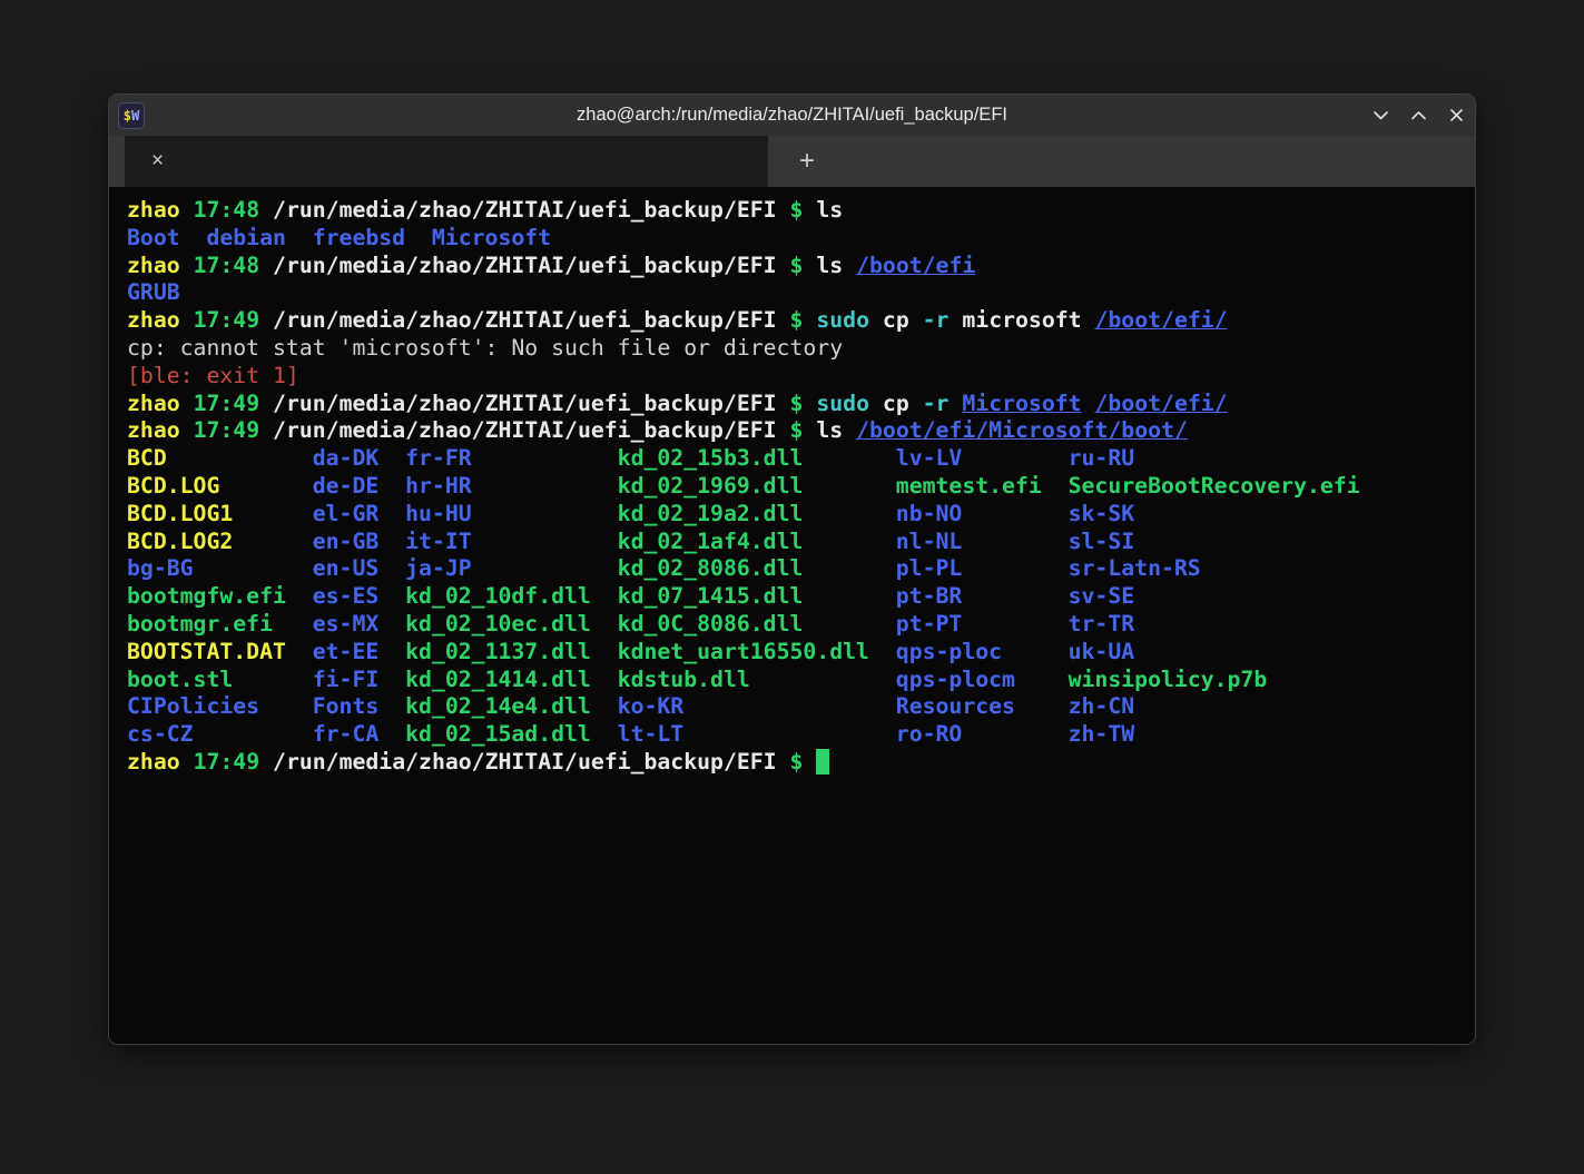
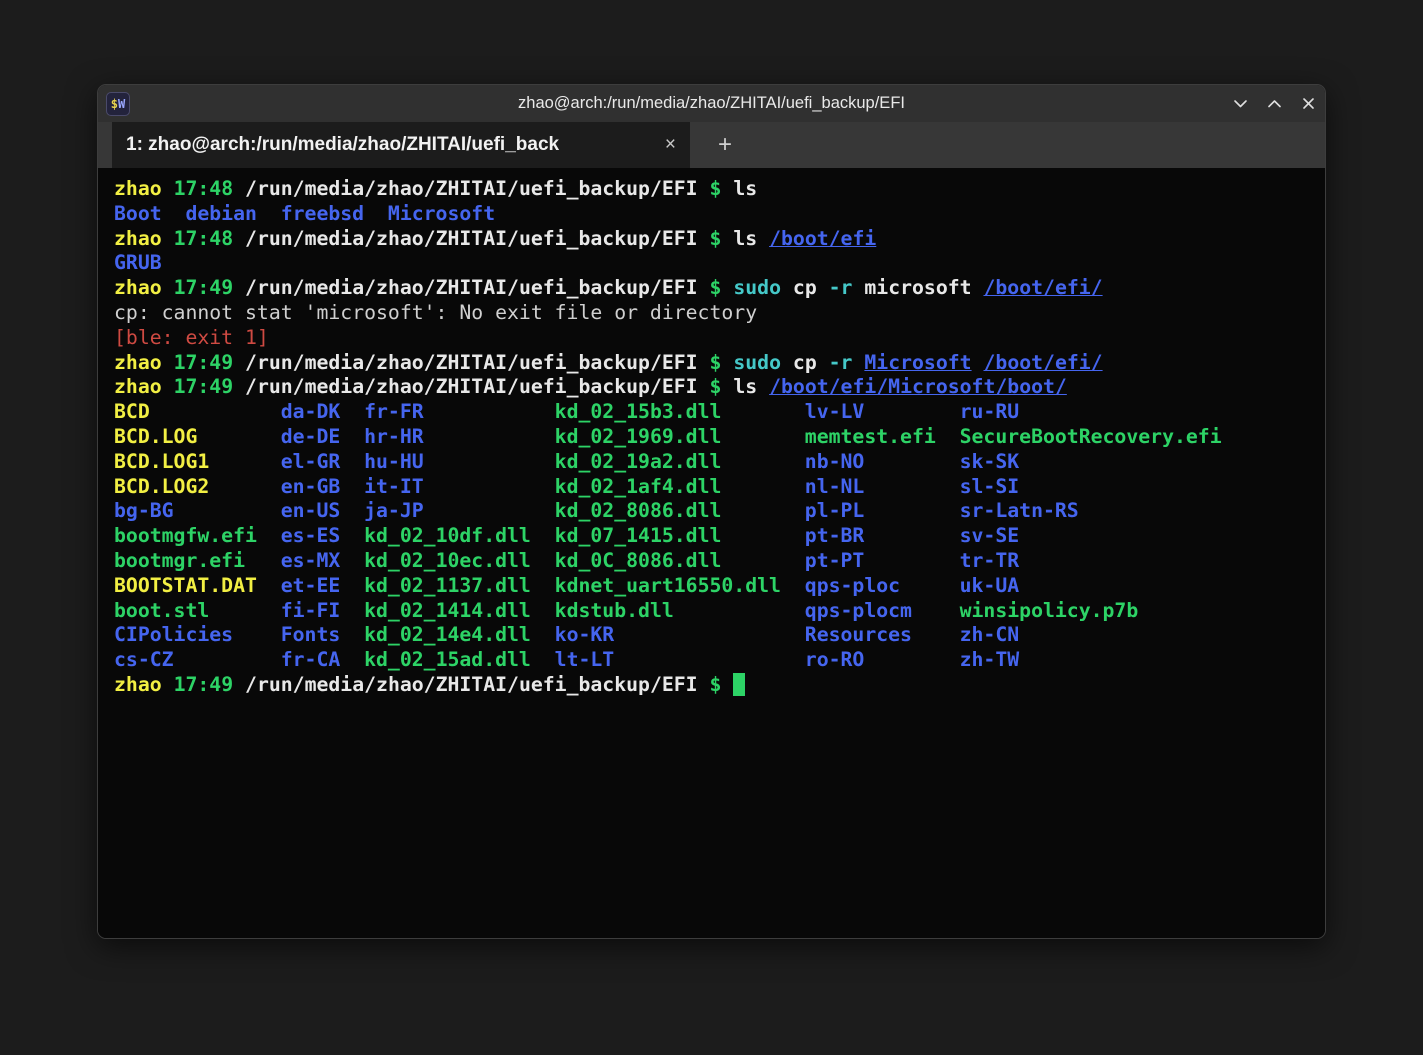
  $
  W
  zhao@arch:/run/media/zhao/ZHITAI/uefi_backup/EFI
+ 1: zhao@arch:/run/media/zhao/ZHITAI/uefi_back
  ×
  +
  zhao 17:48 /run/media/zhao/ZHITAI/uefi_backup/EFI $ ls
  Boot debian freebsd Microsoft
  zhao 17:48 /run/media/zhao/ZHITAI/uefi_backup/EFI $ ls /boot/efi
  GRUB
  zhao 17:49 /run/media/zhao/ZHITAI/uefi_backup/EFI $ sudo cp -r microsoft /boot/efi/
- cp: cannot stat 'microsoft': No such file or directory
+ cp: cannot stat 'microsoft': No exit file or directory
  [ble: exit 1]
  zhao 17:49 /run/media/zhao/ZHITAI/uefi_backup/EFI $ sudo cp -r Microsoft /boot/efi/
  zhao 17:49 /run/media/zhao/ZHITAI/uefi_backup/EFI $ ls /boot/efi/Microsoft/boot/
  BCD da-DK fr-FR kd_02_15b3.dll lv-LV ru-RU
  BCD.LOG de-DE hr-HR kd_02_1969.dll memtest.efi SecureBootRecovery.efi
  BCD.LOG1 el-GR hu-HU kd_02_19a2.dll nb-NO sk-SK
  BCD.LOG2 en-GB it-IT kd_02_1af4.dll nl-NL sl-SI
  bg-BG en-US ja-JP kd_02_8086.dll pl-PL sr-Latn-RS
  bootmgfw.efi es-ES kd_02_10df.dll kd_07_1415.dll pt-BR sv-SE
  bootmgr.efi es-MX kd_02_10ec.dll kd_0C_8086.dll pt-PT tr-TR
  BOOTSTAT.DAT et-EE kd_02_1137.dll kdnet_uart16550.dll qps-ploc uk-UA
  boot.stl fi-FI kd_02_1414.dll kdstub.dll qps-plocm winsipolicy.p7b
  CIPolicies Fonts kd_02_14e4.dll ko-KR Resources zh-CN
  cs-CZ fr-CA kd_02_15ad.dll lt-LT ro-RO zh-TW
  zhao 17:49 /run/media/zhao/ZHITAI/uefi_backup/EFI $
